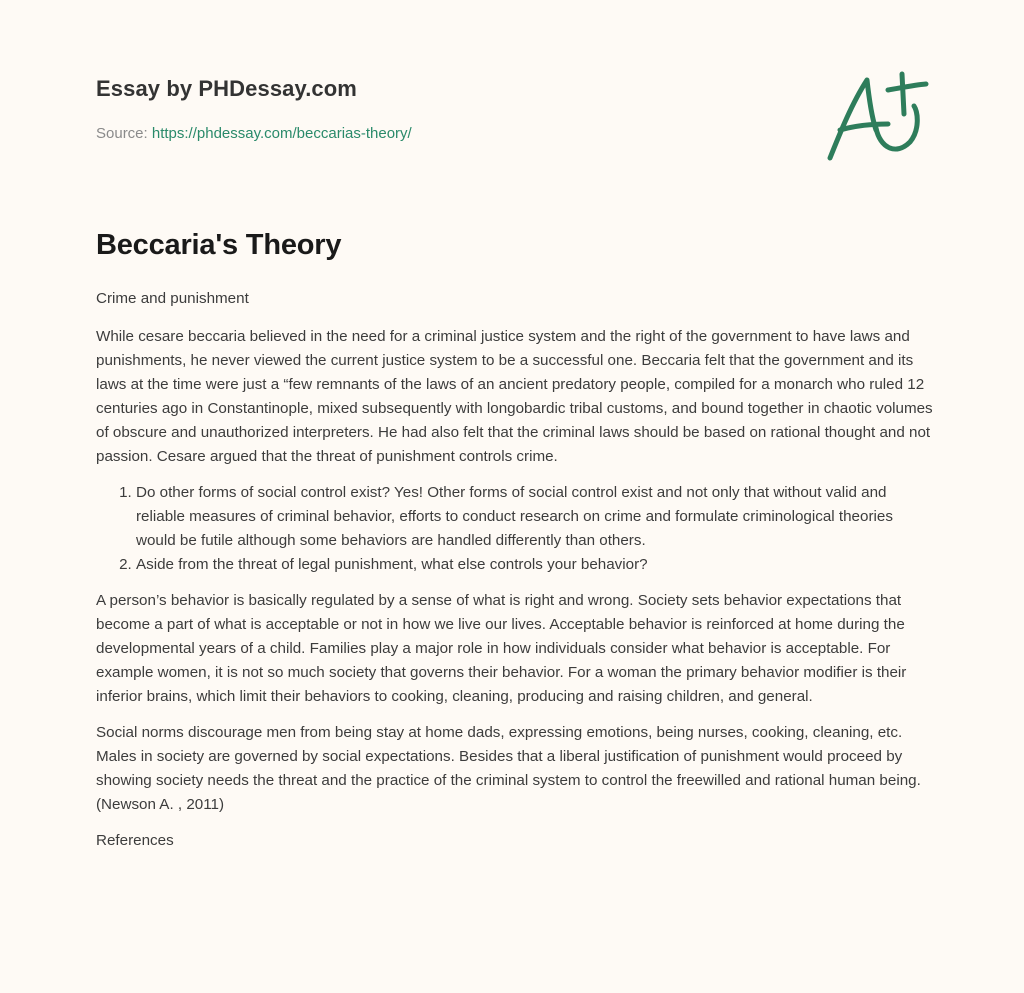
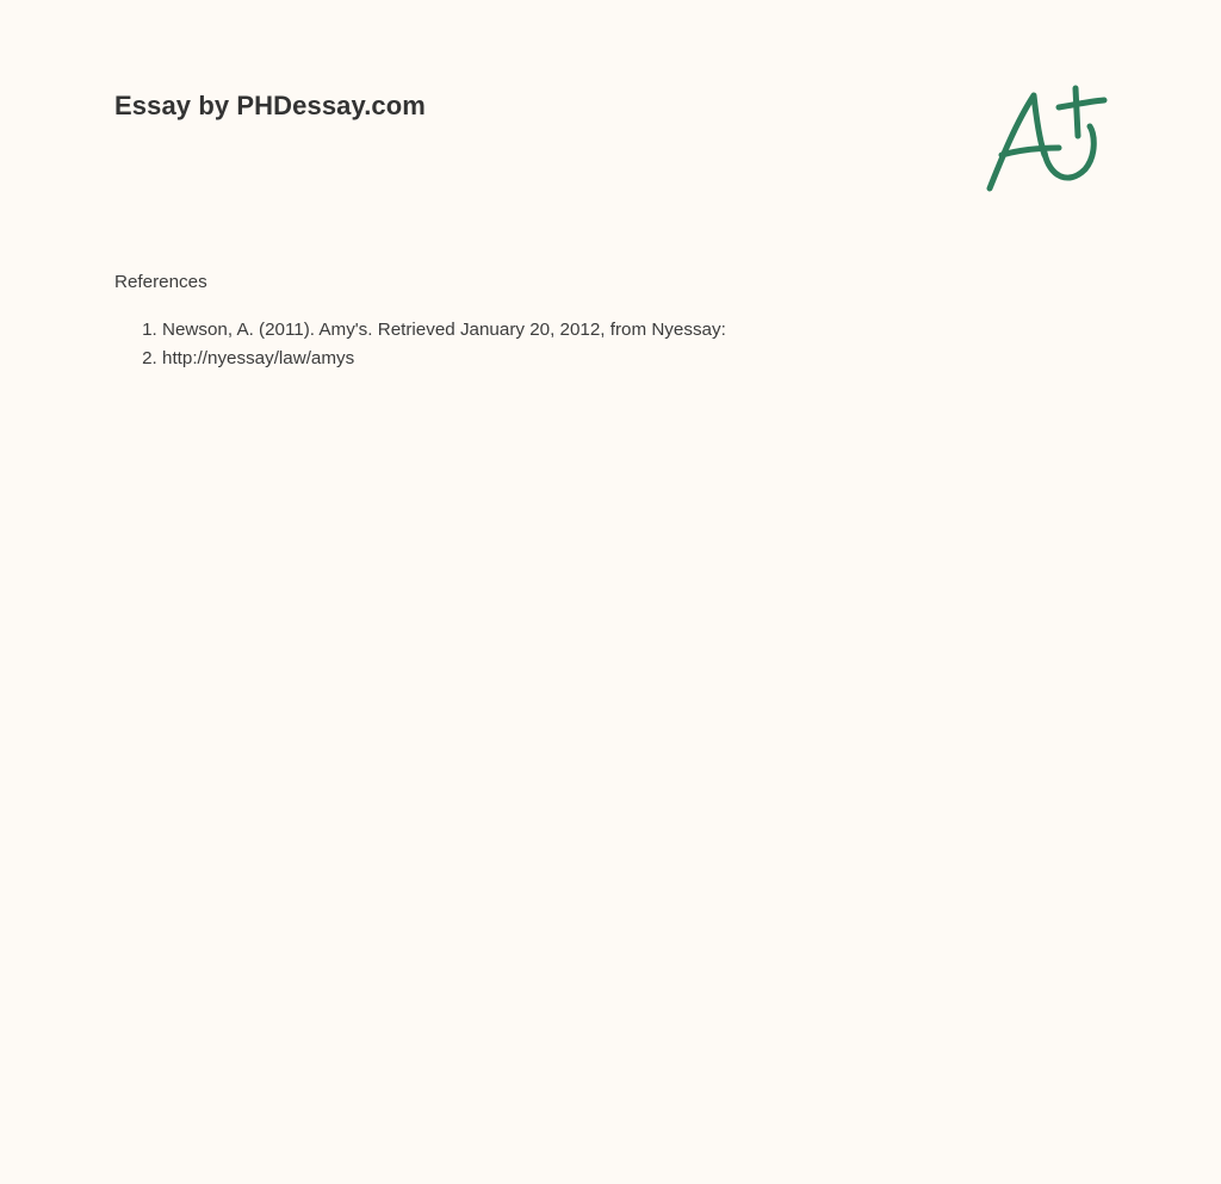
  Essay by PHDessay.com
- Source: https://phdessay.com/beccarias-theory/
- Beccaria's Theory
- Crime and punishment
- While cesare beccaria believed in the need for a criminal justice system and the right of the government to have laws and punishments, he never viewed the current justice system to be a successful one. Beccaria felt that the government and its laws at the time were just a “few remnants of the laws of an ancient predatory people, compiled for a monarch who ruled 12 centuries ago in Constantinople, mixed subsequently with longobardic tribal customs, and bound together in chaotic volumes of obscure and unauthorized interpreters. He had also felt that the criminal laws should be based on rational thought and not passion. Cesare argued that the threat of punishment controls crime.
- Do other forms of social control exist? Yes! Other forms of social control exist and not only that without valid and reliable measures of criminal behavior, efforts to conduct research on crime and formulate criminological theories would be futile although some behaviors are handled differently than others.
- Aside from the threat of legal punishment, what else controls your behavior?
- A person’s behavior is basically regulated by a sense of what is right and wrong. Society sets behavior expectations that become a part of what is acceptable or not in how we live our lives. Acceptable behavior is reinforced at home during the developmental years of a child. Families play a major role in how individuals consider what behavior is acceptable. For example women, it is not so much society that governs their behavior. For a woman the primary behavior modifier is their inferior brains, which limit their behaviors to cooking, cleaning, producing and raising children, and general.
- Social norms discourage men from being stay at home dads, expressing emotions, being nurses, cooking, cleaning, etc. Males in society are governed by social expectations. Besides that a liberal justification of punishment would proceed by showing society needs the threat and the practice of the criminal system to control the freewilled and rational human being. (Newson A. , 2011)
  References
+ Newson, A. (2011). Amy's. Retrieved January 20, 2012, from Nyessay:
+ http://nyessay/law/amys
